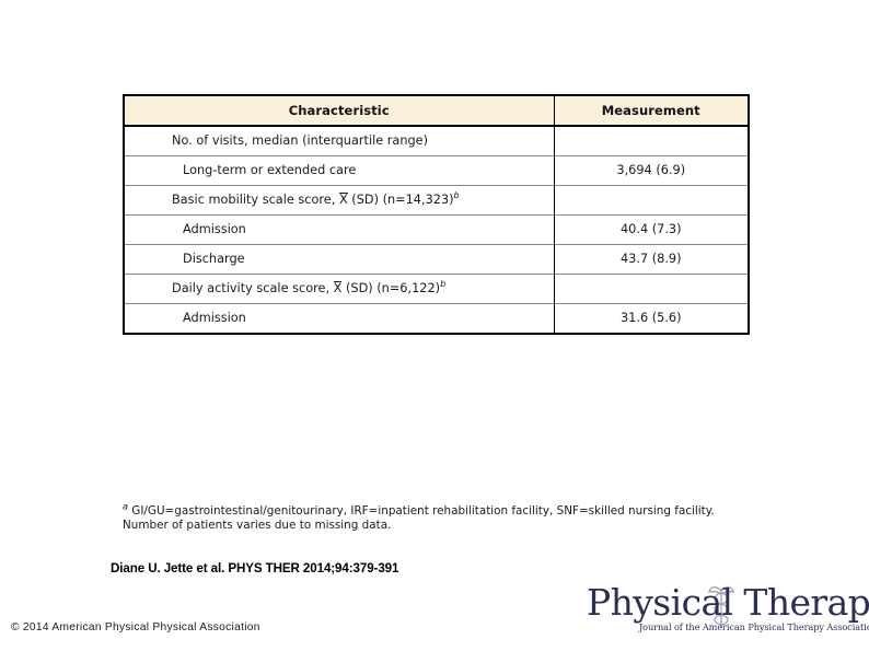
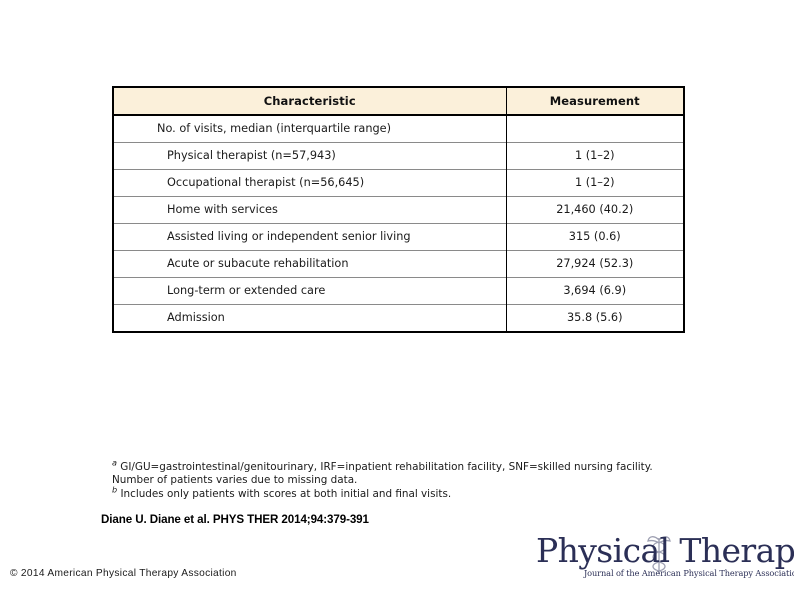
  Characteristic	Measurement
  No. of visits, median (interquartile range)
+ Physical therapist (n=57,943)	1 (1–2)
+ Occupational therapist (n=56,645)	1 (1–2)
+ Home with services	21,460 (40.2)
+ Assisted living or independent senior living	315 (0.6)
+ Acute or subacute rehabilitation	27,924 (52.3)
  Long-term or extended care	3,694 (6.9)
- Basic mobility scale score, X (SD) (n=14,323)b
- Admission	40.4 (7.3)
- Discharge	43.7 (8.9)
- Daily activity scale score, X (SD) (n=6,122)b
- Admission	31.6 (5.6)
+ Admission	35.8 (5.6)
  a GI/GU=gastrointestinal/genitourinary, IRF=inpatient rehabilitation facility, SNF=skilled nursing facility. Number of patients varies due to missing data.
+ b Includes only patients with scores at both initial and final visits.
- Diane U. Jette et al. PHYS THER 2014;94:379-391
+ Diane U. Diane et al. PHYS THER 2014;94:379-391
- © 2014 American Physical Physical Association
+ © 2014 American Physical Therapy Association
  Physical Therap
  Journal of the American Physical Therapy Associati
